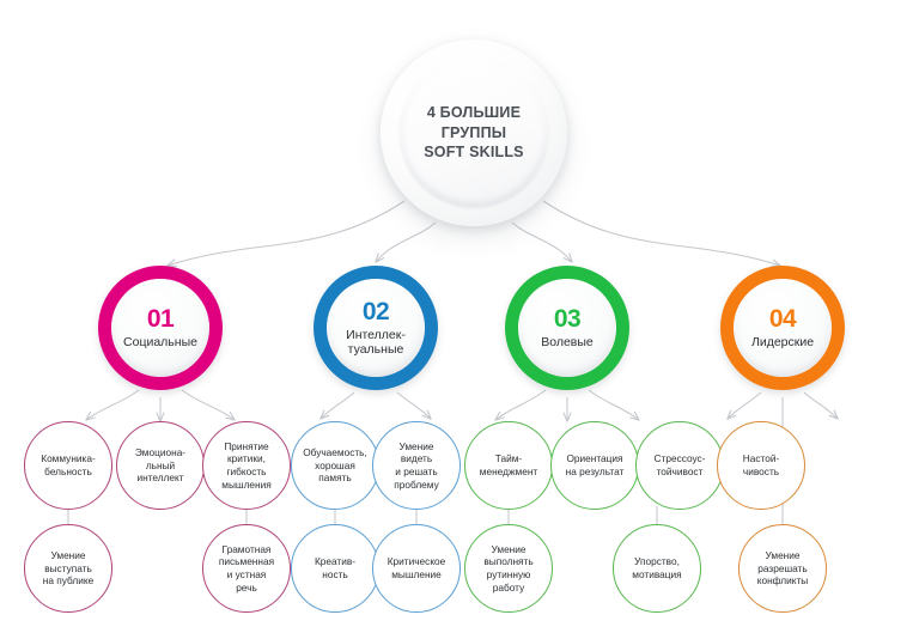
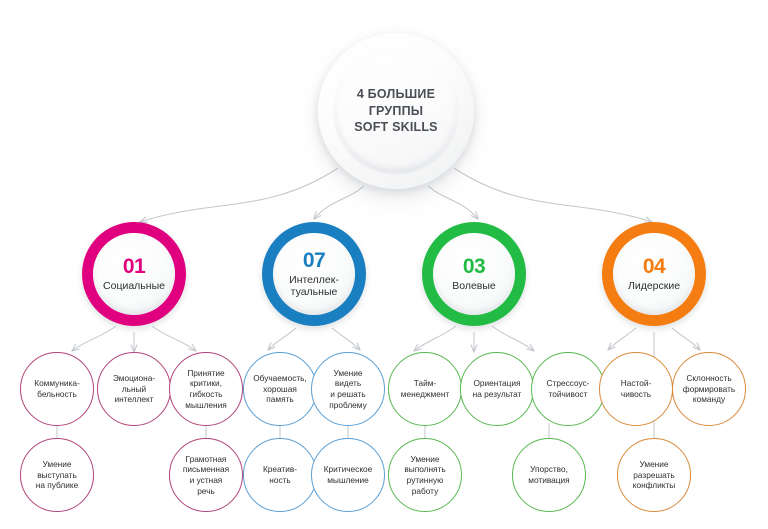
  4 БОЛЬШИЕ
  ГРУППЫ
  SOFT SKILLS
  01
  Социальные
- 02
+ 07
  Интеллек-
  туальные
  03
  Волевые
  04
  Лидерские
  Коммуника-
  бельность
  Эмоциона-
  льный
  интеллект
  Принятие
  критики,
  гибкость
  мышления
  Умение
  выступать
  на публике
  Грамотная
  письменная
  и устная
  речь
  Обучаемость,
  хорошая
  память
  Умение
  видеть
  и решать
  проблему
  Креатив-
  ность
  Критическое
  мышление
  Тайм-
  менеджмент
  Ориентация
  на результат
  Стрессоус-
  тойчивост
  Умение
  выполнять
  рутинную
  работу
  Упорство,
  мотивация
  Настой-
  чивость
+ Склонность
+ формировать
+ команду
  Умение
  разрешать
  конфликты
